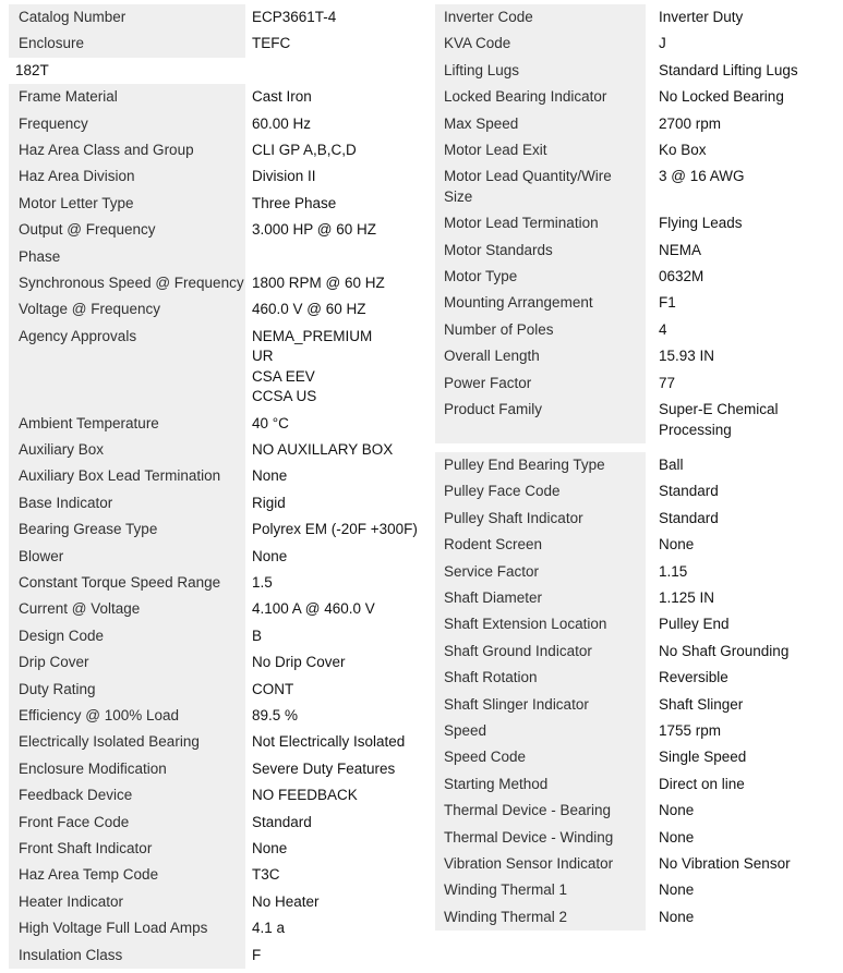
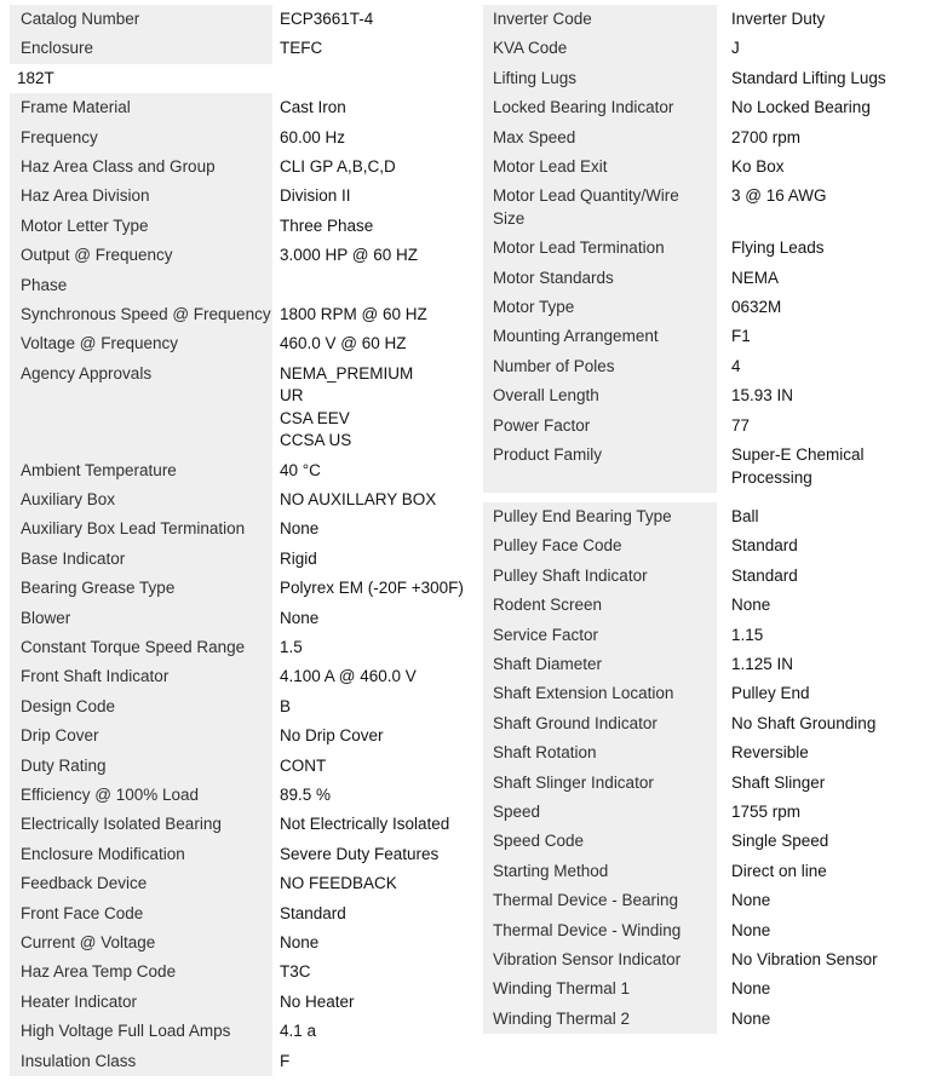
  Catalog Number
  ECP3661T-4
  Enclosure
  TEFC
  182T
  Frame Material
  Cast Iron
  Frequency
  60.00 Hz
  Haz Area Class and Group
  CLI GP A,B,C,D
  Haz Area Division
  Division II
  Motor Letter Type
  Three Phase
  Output @ Frequency
  3.000 HP @ 60 HZ
  Phase
  Synchronous Speed @ Frequency
  1800 RPM @ 60 HZ
  Voltage @ Frequency
  460.0 V @ 60 HZ
  Agency Approvals
  NEMA_PREMIUM
  UR
  CSA EEV
  CCSA US
  Ambient Temperature
  40 °C
  Auxiliary Box
  NO AUXILLARY BOX
  Auxiliary Box Lead Termination
  None
  Base Indicator
  Rigid
  Bearing Grease Type
  Polyrex EM (-20F +300F)
  Blower
  None
  Constant Torque Speed Range
  1.5
- Current @ Voltage
+ Front Shaft Indicator
  4.100 A @ 460.0 V
  Design Code
  B
  Drip Cover
  No Drip Cover
  Duty Rating
  CONT
  Efficiency @ 100% Load
  89.5 %
  Electrically Isolated Bearing
  Not Electrically Isolated
  Enclosure Modification
  Severe Duty Features
  Feedback Device
  NO FEEDBACK
  Front Face Code
  Standard
- Front Shaft Indicator
+ Current @ Voltage
  None
  Haz Area Temp Code
  T3C
  Heater Indicator
  No Heater
  High Voltage Full Load Amps
  4.1 a
  Insulation Class
  F
  Inverter Code
  Inverter Duty
  KVA Code
  J
  Lifting Lugs
  Standard Lifting Lugs
  Locked Bearing Indicator
  No Locked Bearing
  Max Speed
  2700 rpm
  Motor Lead Exit
  Ko Box
  Motor Lead Quantity/Wire
  Size
  3 @ 16 AWG
  Motor Lead Termination
  Flying Leads
  Motor Standards
  NEMA
  Motor Type
  0632M
  Mounting Arrangement
  F1
  Number of Poles
  4
  Overall Length
  15.93 IN
  Power Factor
  77
  Product Family
  Super-E Chemical
  Processing
  Pulley End Bearing Type
  Ball
  Pulley Face Code
  Standard
  Pulley Shaft Indicator
  Standard
  Rodent Screen
  None
  Service Factor
  1.15
  Shaft Diameter
  1.125 IN
  Shaft Extension Location
  Pulley End
  Shaft Ground Indicator
  No Shaft Grounding
  Shaft Rotation
  Reversible
  Shaft Slinger Indicator
  Shaft Slinger
  Speed
  1755 rpm
  Speed Code
  Single Speed
  Starting Method
  Direct on line
  Thermal Device - Bearing
  None
  Thermal Device - Winding
  None
  Vibration Sensor Indicator
  No Vibration Sensor
  Winding Thermal 1
  None
  Winding Thermal 2
  None
